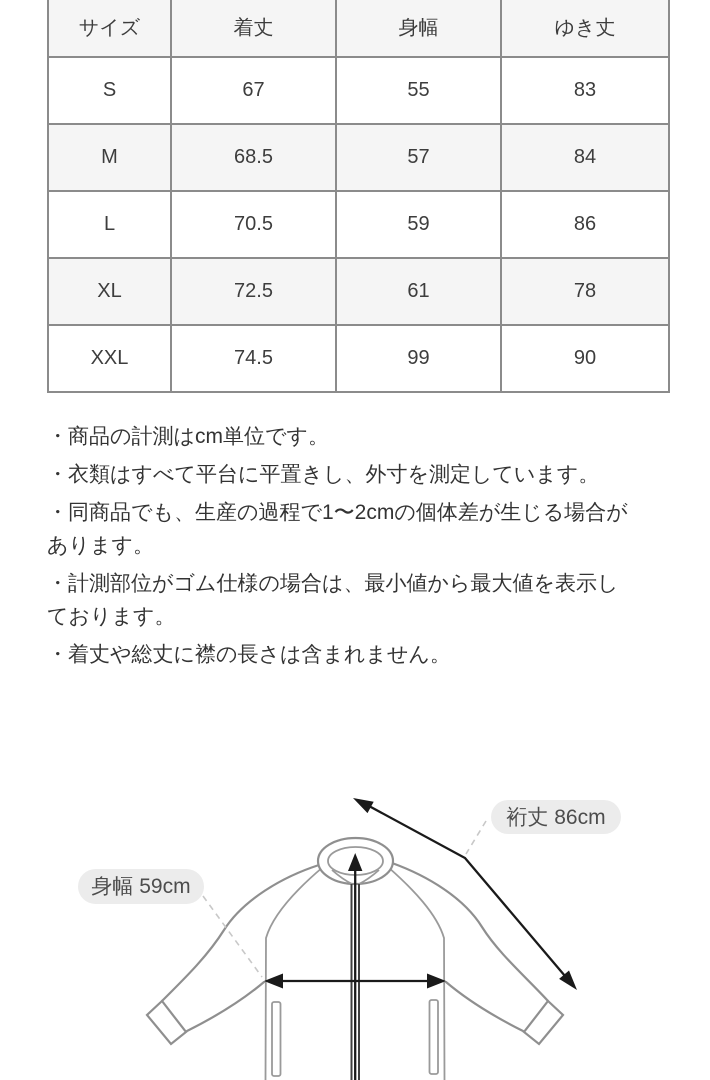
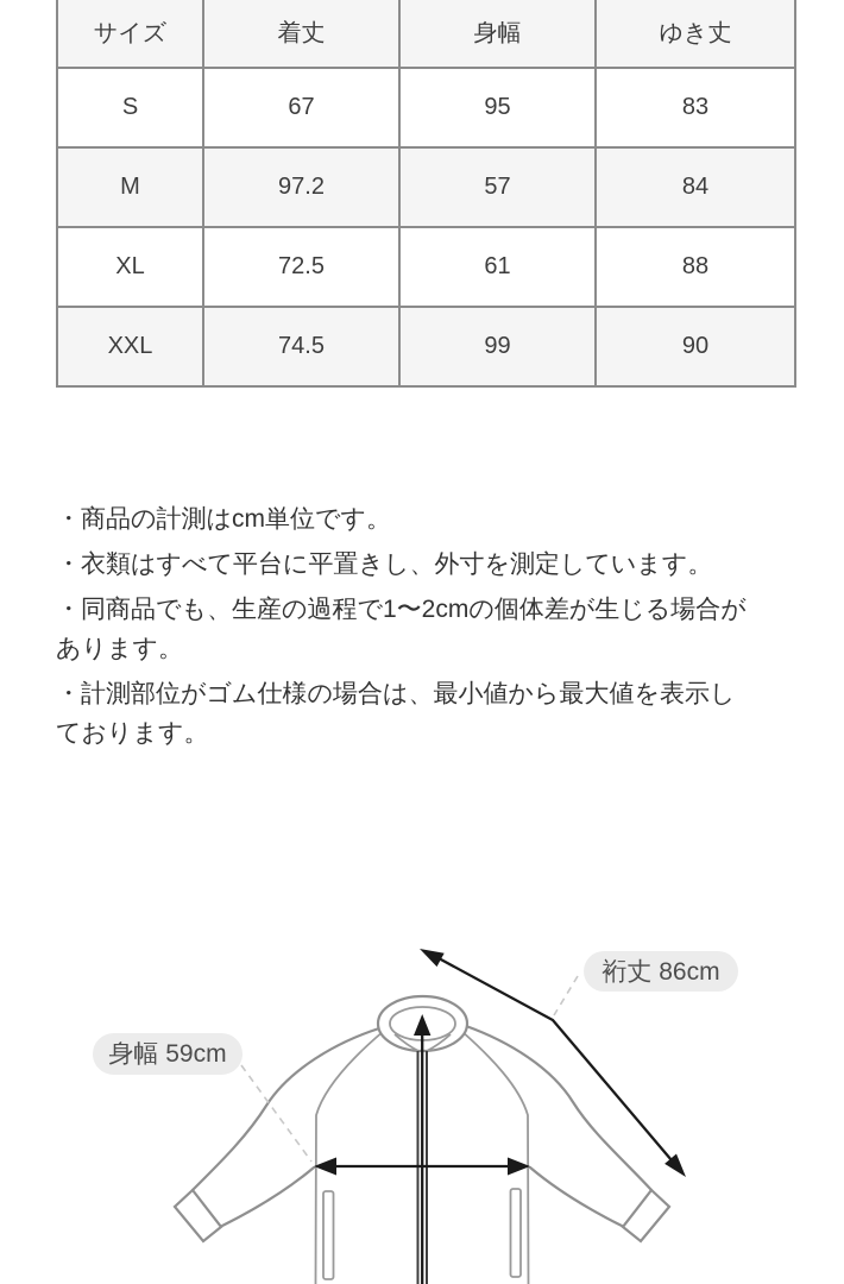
  サイズ	着丈	身幅	ゆき丈
- S	67	55	83
+ S	67	95	83
- M	68.5	57	84
+ M	97.2	57	84
- L	70.5	59	86
- XL	72.5	61	78
+ XL	72.5	61	88
  XXL	74.5	99	90
  ・商品の計測はcm単位です。
  ・衣類はすべて平台に平置きし、外寸を測定しています。
  ・同商品でも、生産の過程で1〜2cmの個体差が生じる場合が
  あります。
  ・計測部位がゴム仕様の場合は、最小値から最大値を表示し
  ております。
- ・着丈や総丈に襟の長さは含まれません。
  身幅 59cm
  裄丈 86cm
